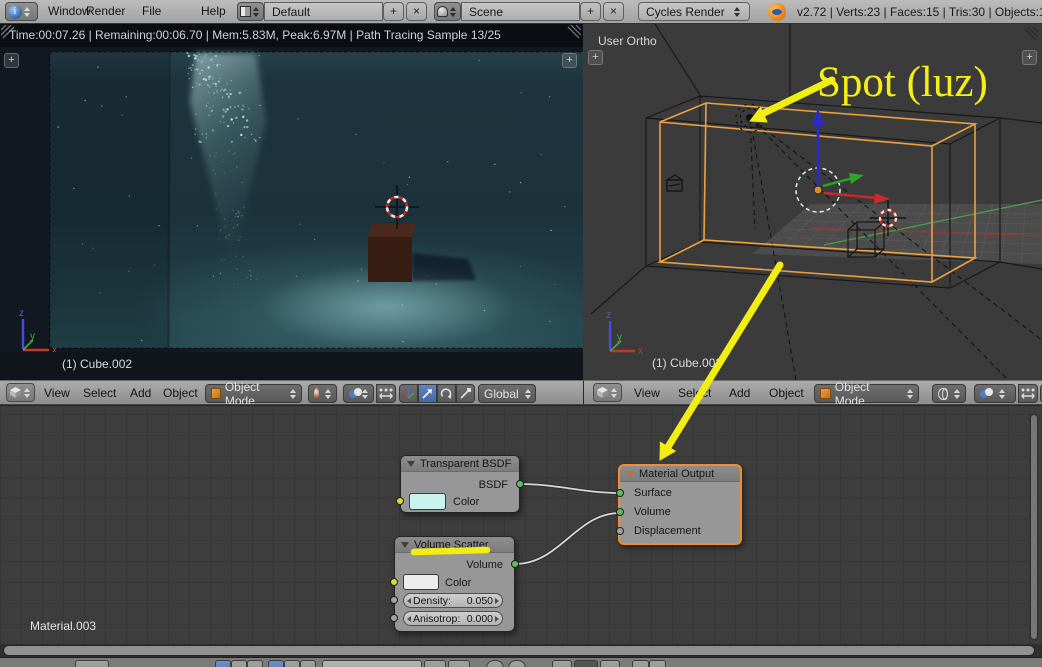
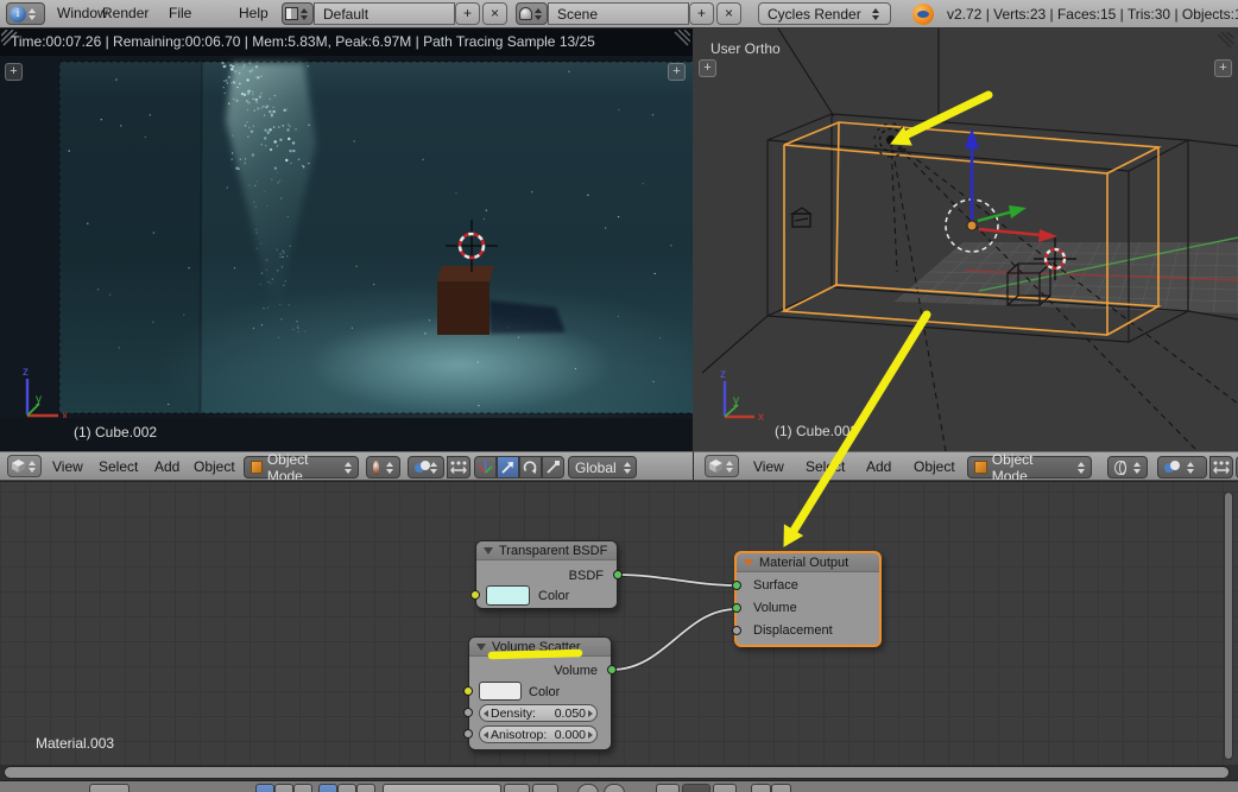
  i
  Window
  Render
  File
  Help
  Default
  +
  ×
  Scene
  +
  ×
  Cycles Render
  v2.72 | Verts:23 | Faces:15 | Tris:30 | Objects:
  Time:00:07.26 | Remaining:00:06.70 | Mem:5.83M, Peak:6.97M | Path Tracing Sample 13/25
  z
  y
  x
  +
  +
  (1) Cube.002
  View
  Select
  Add
  Object
  Object Mode
  Global
  z
  y
  x
  User Ortho
  (1) Cube.00
  +
  +
  View
  Add
  Object
  Object Mode
  Transparent BSDF
  BSDF
  Color
  Volume Scatter
  Volume
  Color
  Density:
  0.050
  Anisotrop:
  0.000
  Material Output
  Surface
  Volume
  Displacement
  Material.003
- Spot (luz)
